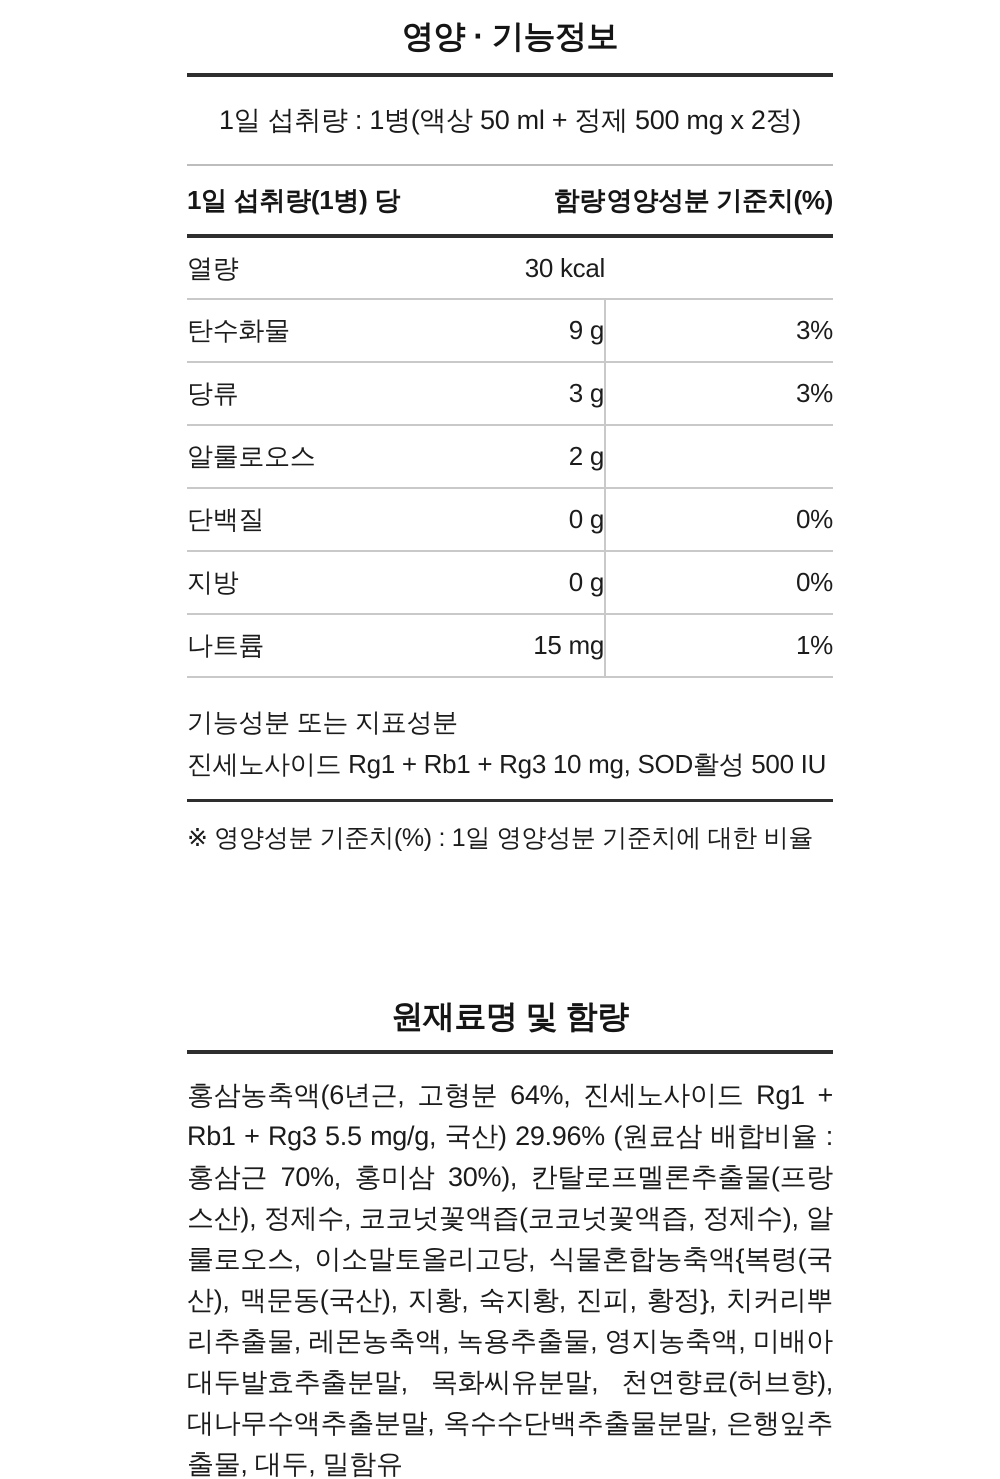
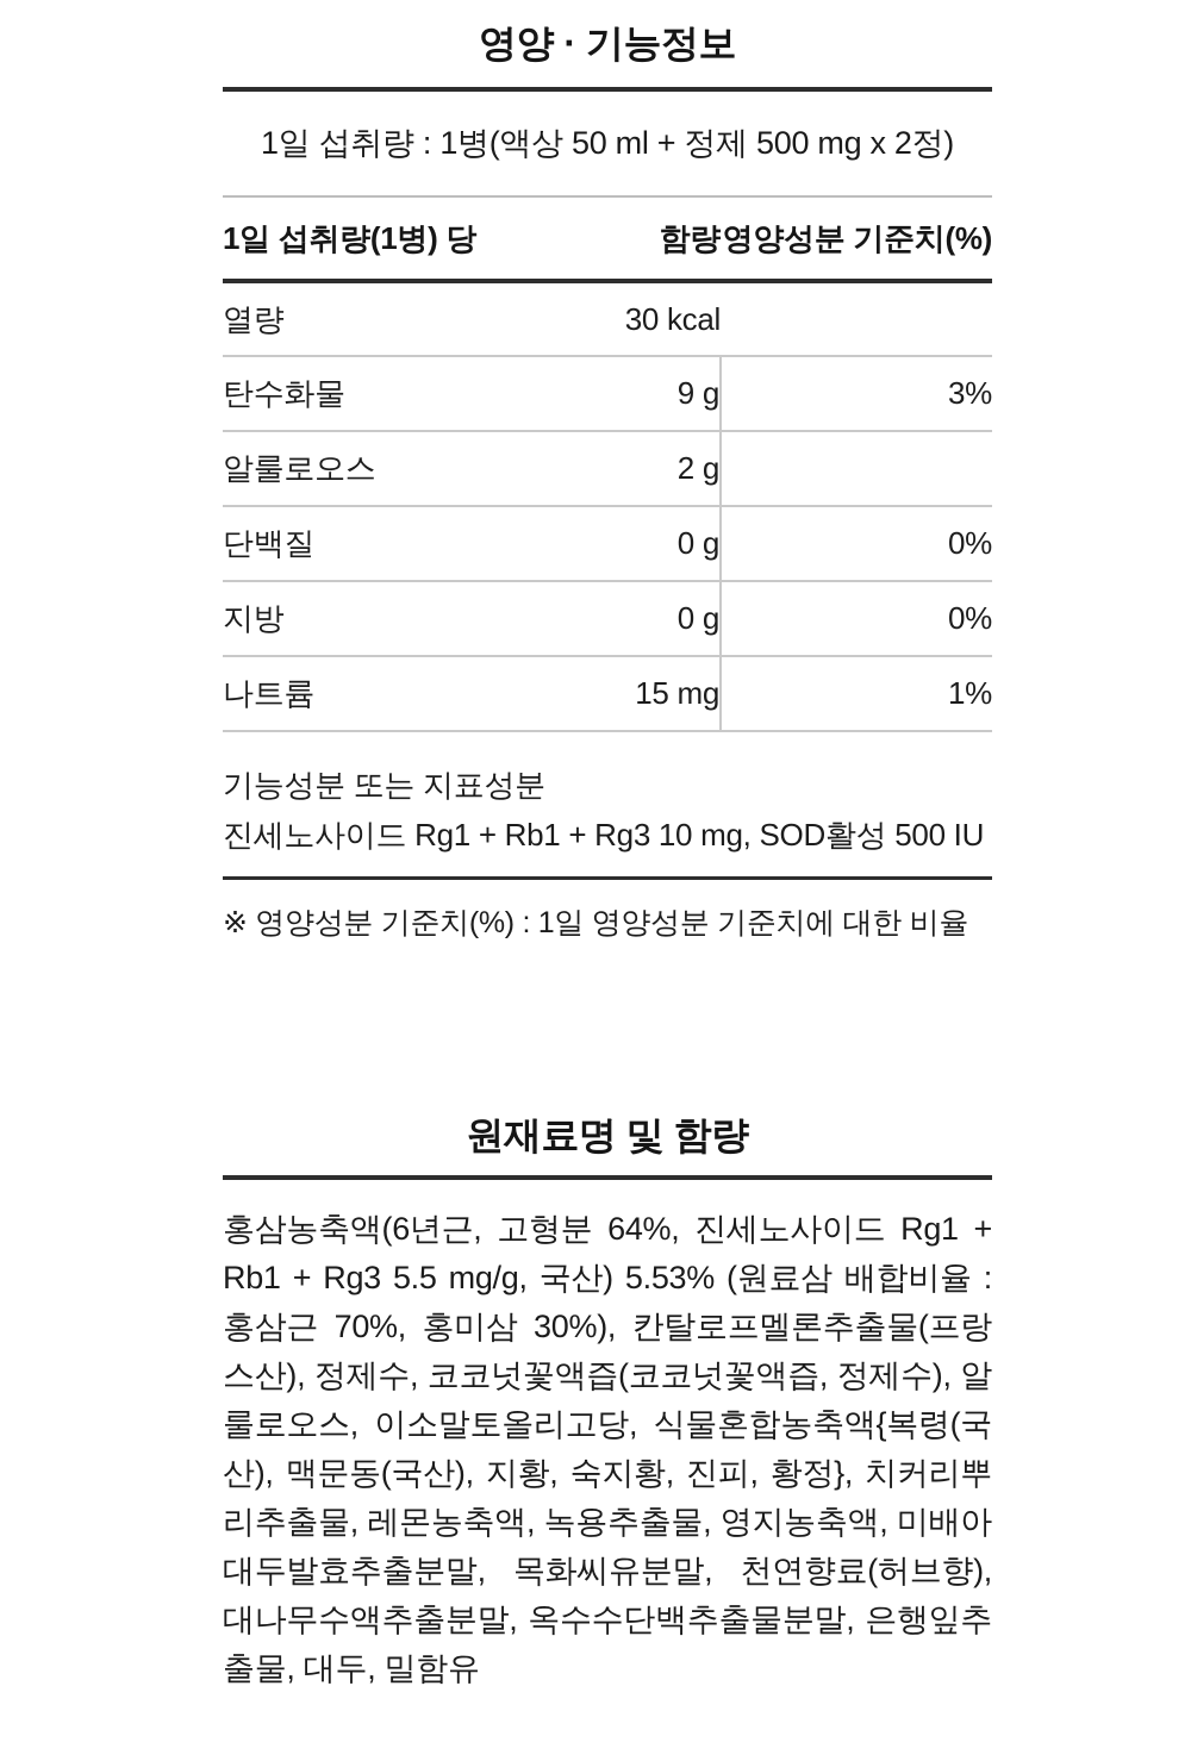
  영양 · 기능정보
  1일 섭취량 : 1병(액상 50 ml + 정제 500 mg x 2정)
  1일 섭취량(1병) 당	함량	영양성분 기준치(%)
  열량	30 kcal
  탄수화물	9 g	3%
- 당류	3 g	3%
  알룰로오스	2 g
  단백질	0 g	0%
  지방	0 g	0%
  나트륨	15 mg	1%
  기능성분 또는 지표성분
  진세노사이드 Rg1 + Rb1 + Rg3 10 mg, SOD활성 500 IU
  ※ 영양성분 기준치(%) : 1일 영양성분 기준치에 대한 비율
  원재료명 및 함량
- 홍삼농축액(6년근, 고형분 64%, 진세노사이드 Rg1 + Rb1 + Rg3 5.5 mg/g, 국산) 29.96% (원료삼 배합비율 : 홍삼근 70%, 홍미삼 30%), 칸탈로프멜론추출물(프랑스산), 정제수, 코코넛꽃액즙(코코넛꽃액즙, 정제수), 알룰로오스, 이소말토올리고당, 식물혼합농축액{복령(국산), 맥문동(국산), 지황, 숙지황, 진피, 황정}, 치커리뿌리추출물, 레몬농축액, 녹용추출물, 영지농축액, 미배아대두발효추출분말, 목화씨유분말, 천연향료(허브향), 대나무수액추출분말, 옥수수단백추출물분말, 은행잎추출물, 대두, 밀함유
+ 홍삼농축액(6년근, 고형분 64%, 진세노사이드 Rg1 + Rb1 + Rg3 5.5 mg/g, 국산) 5.53% (원료삼 배합비율 : 홍삼근 70%, 홍미삼 30%), 칸탈로프멜론추출물(프랑스산), 정제수, 코코넛꽃액즙(코코넛꽃액즙, 정제수), 알룰로오스, 이소말토올리고당, 식물혼합농축액{복령(국산), 맥문동(국산), 지황, 숙지황, 진피, 황정}, 치커리뿌리추출물, 레몬농축액, 녹용추출물, 영지농축액, 미배아대두발효추출분말, 목화씨유분말, 천연향료(허브향), 대나무수액추출분말, 옥수수단백추출물분말, 은행잎추출물, 대두, 밀함유
